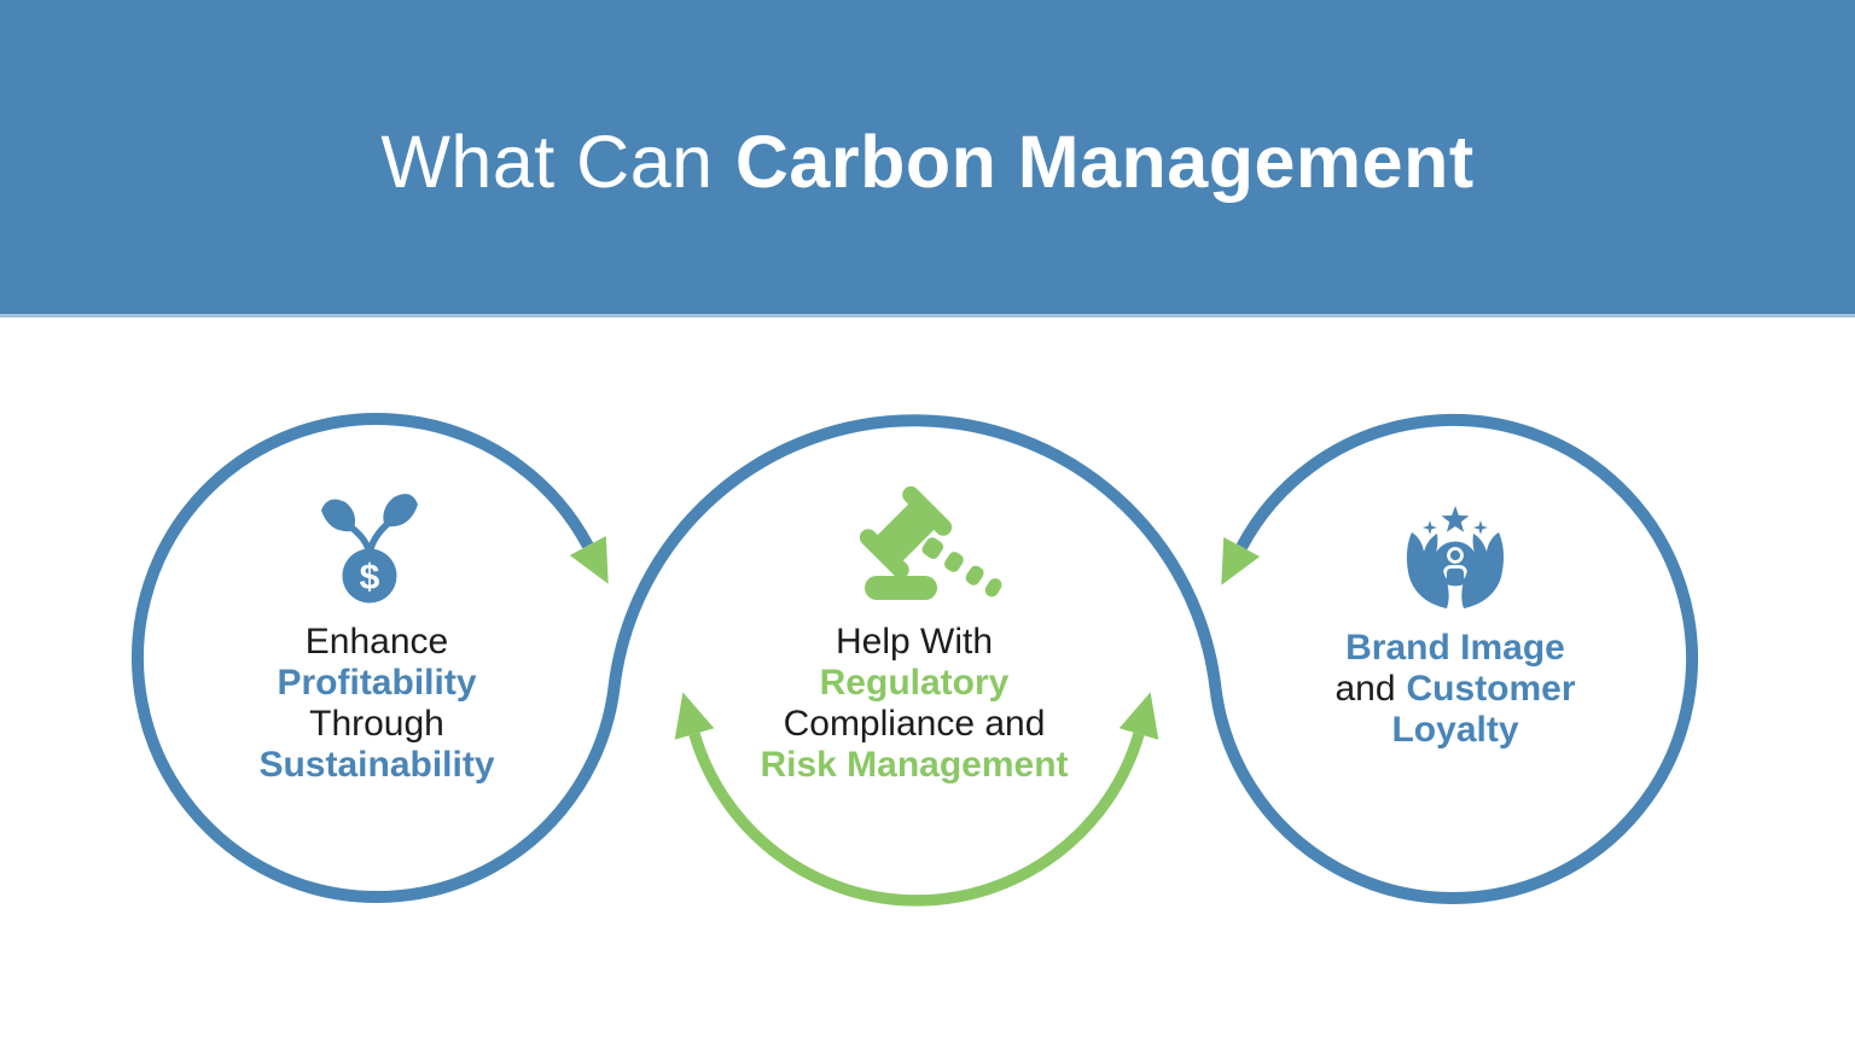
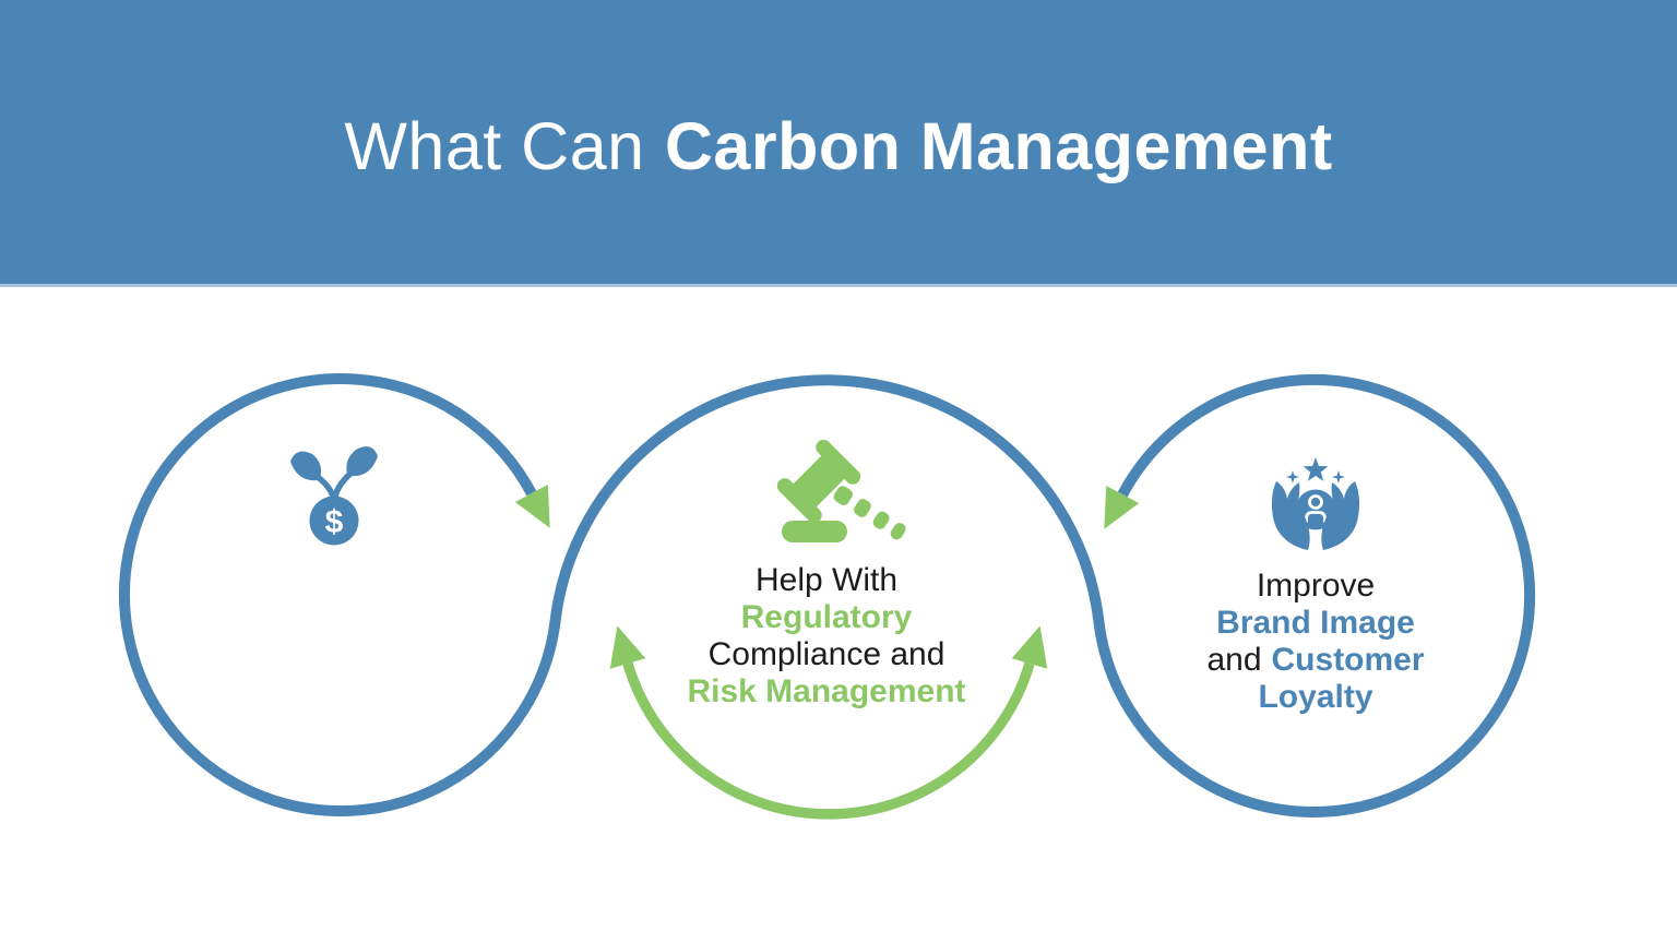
  What Can Carbon Management
  $
- Enhance
- Profitability
- Through
- Sustainability
  Help With
  Regulatory
  Compliance and
  Risk Management
+ Improve
  Brand Image
  and
  Customer
  Loyalty
